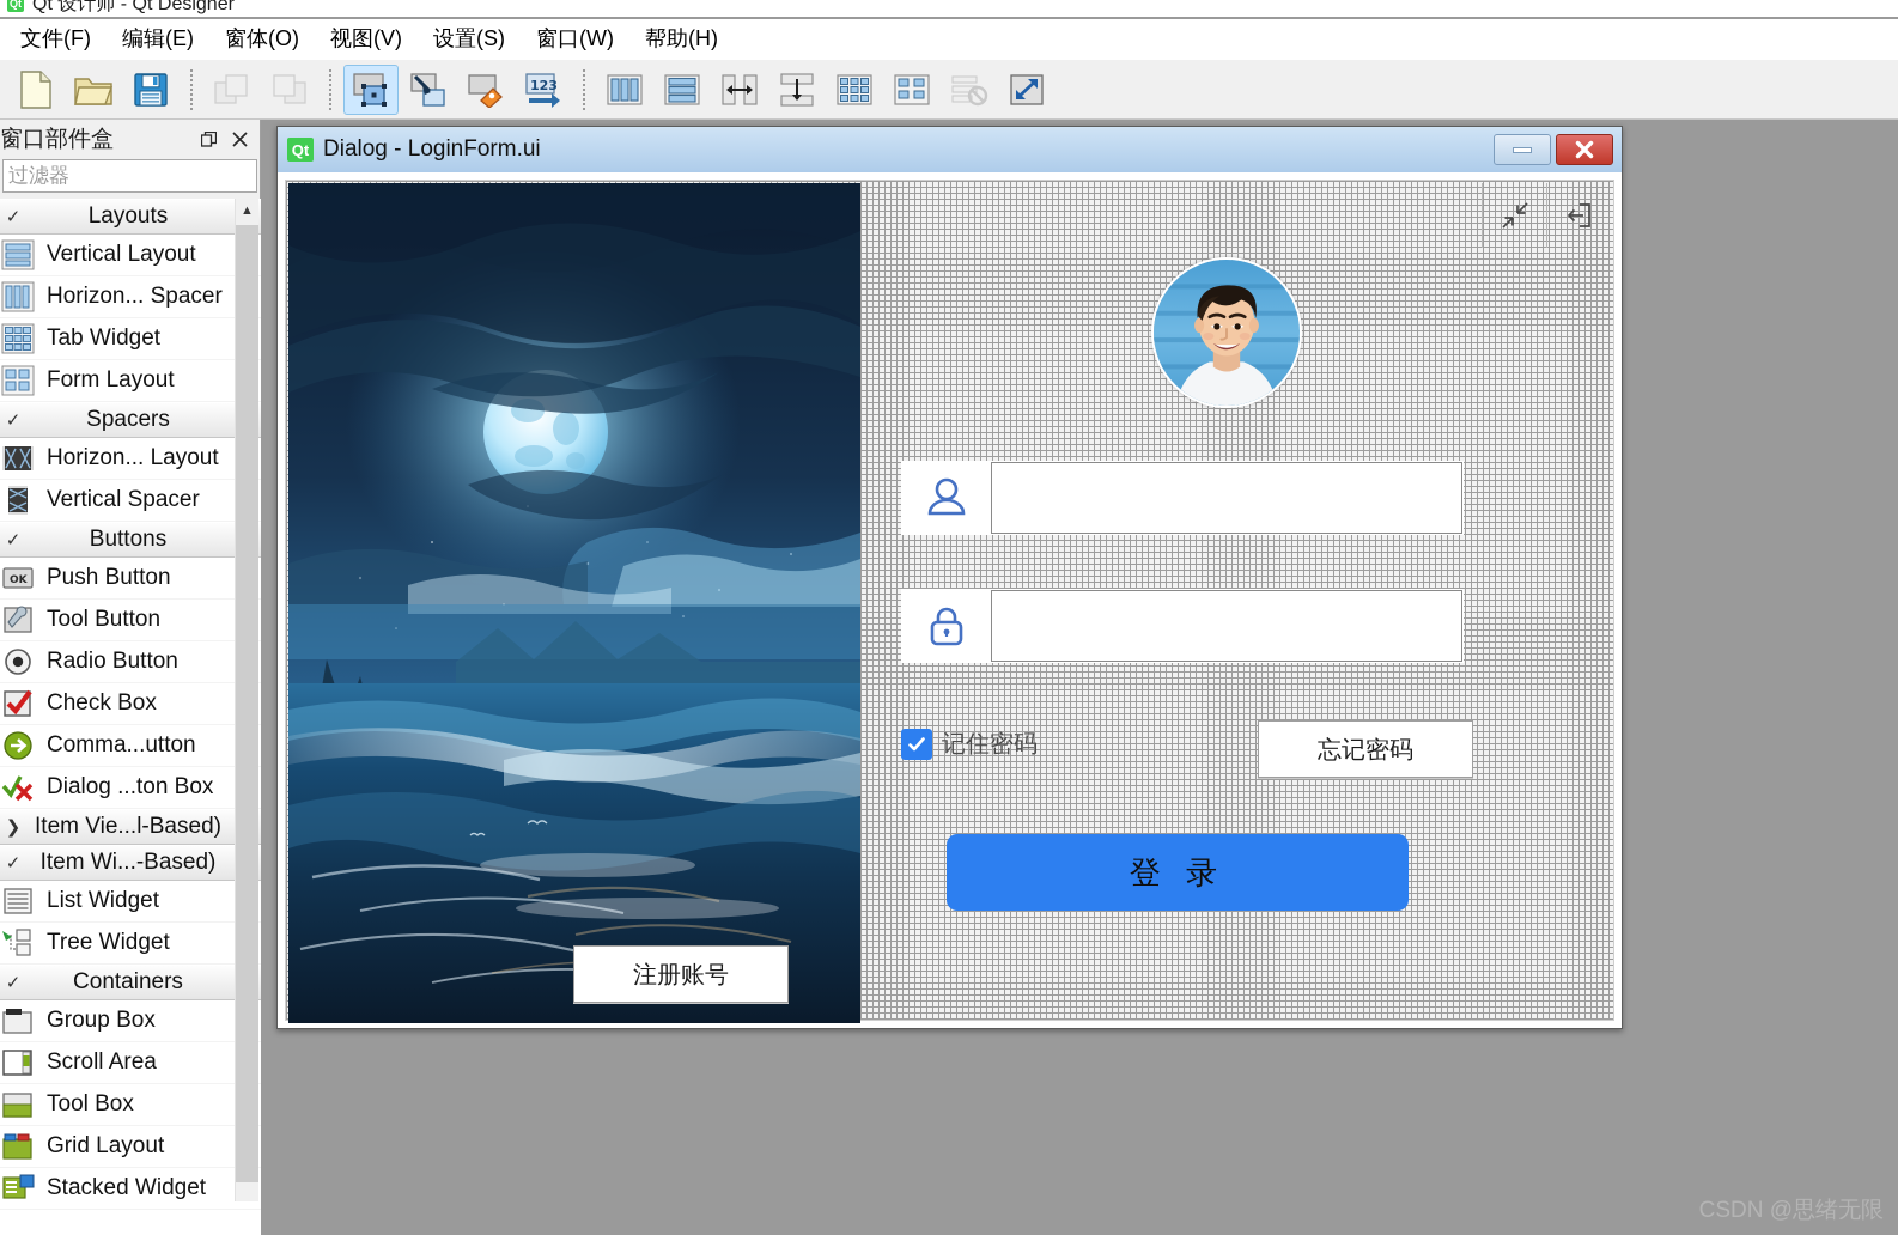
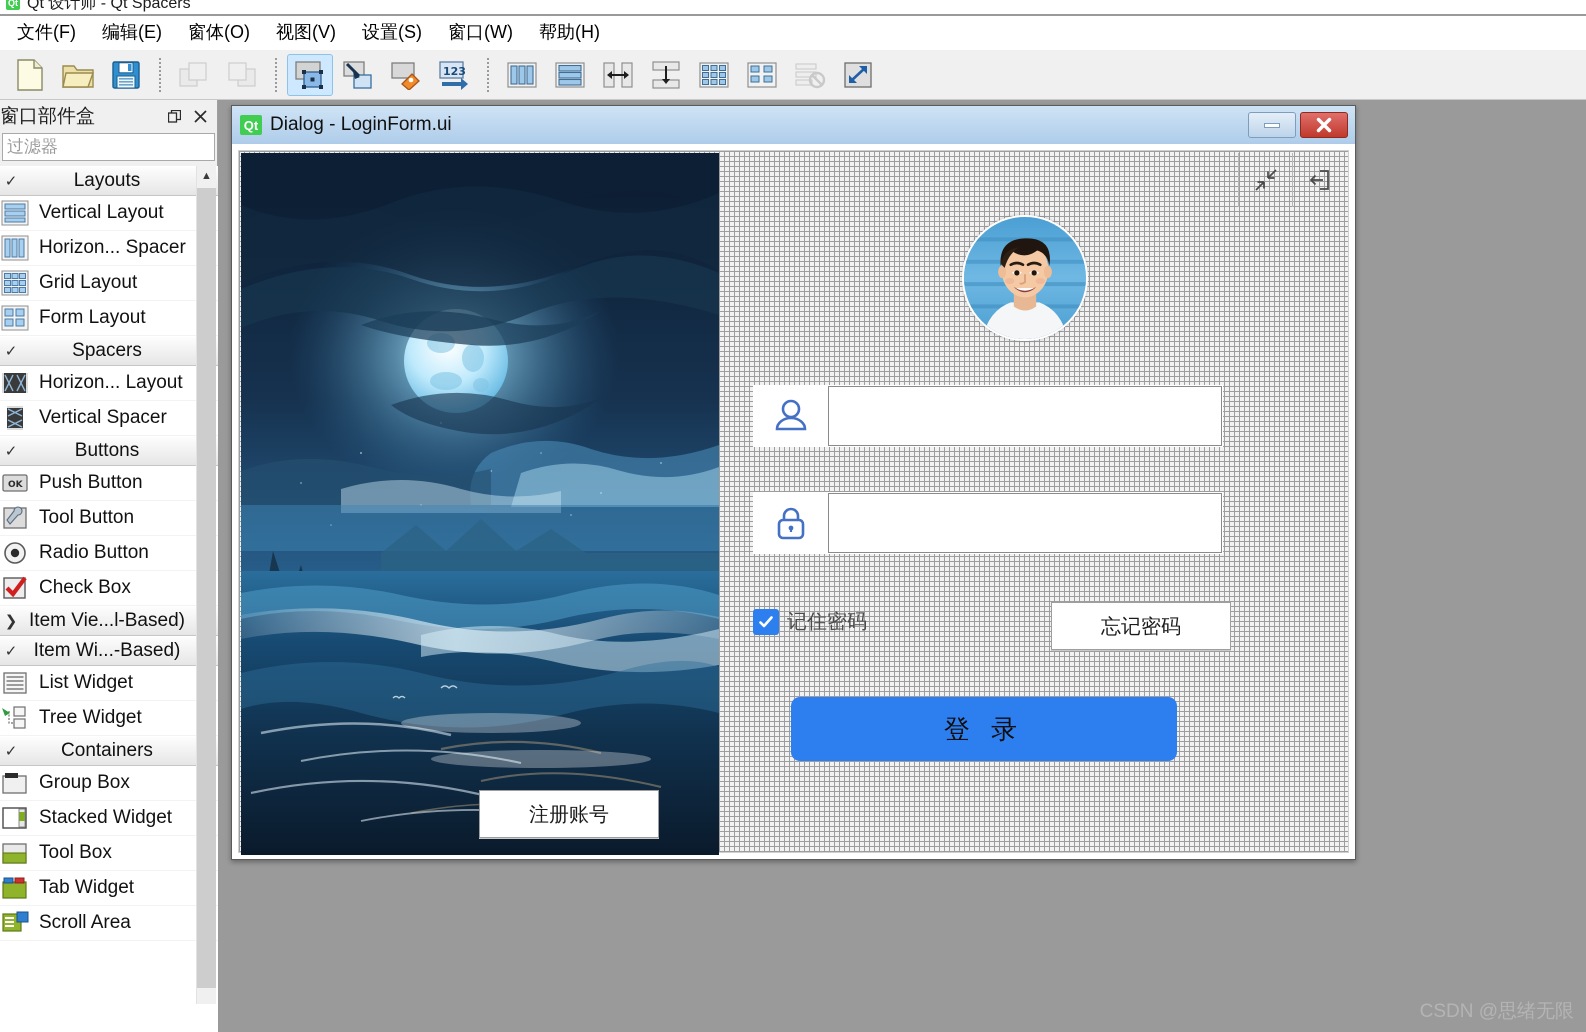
  Qt
- Qt 设计师 - Qt Designer
+ Qt 设计师 - Qt Spacers
  文件(F)
  编辑(E)
  窗体(O)
  视图(V)
  设置(S)
  窗口(W)
  帮助(H)
  123
  窗口部件盒
  过滤器
  ✓
  Layouts
  Vertical Layout
  Horizon... Spacer
- Tab Widget
+ Grid Layout
  Form Layout
  ✓
  Spacers
  Horizon... Layout
  Vertical Spacer
  ✓
  Buttons
  OK
  Push Button
  Tool Button
  Radio Button
  Check Box
- Comma...utton
- Dialog ...ton Box
  ❯
  Item Vie...l-Based)
  ✓
  Item Wi...-Based)
  List Widget
  Tree Widget
  ✓
  Containers
  Group Box
- Scroll Area
+ Stacked Widget
  Tool Box
- Grid Layout
+ Tab Widget
- Stacked Widget
+ Scroll Area
  ▲
  Qt
  Dialog - LoginForm.ui
  记住密码
  忘记密码
  登 录
  注册账号
  CSDN @思绪无限
